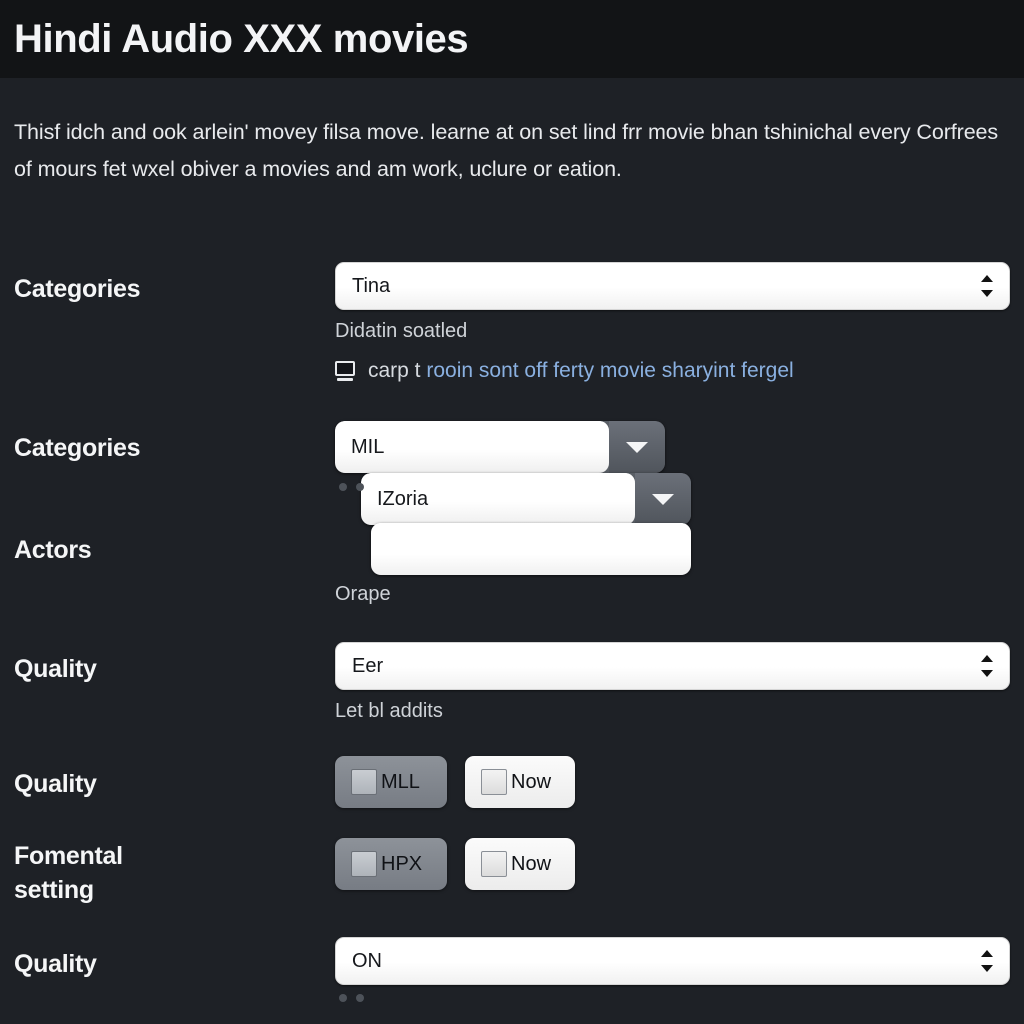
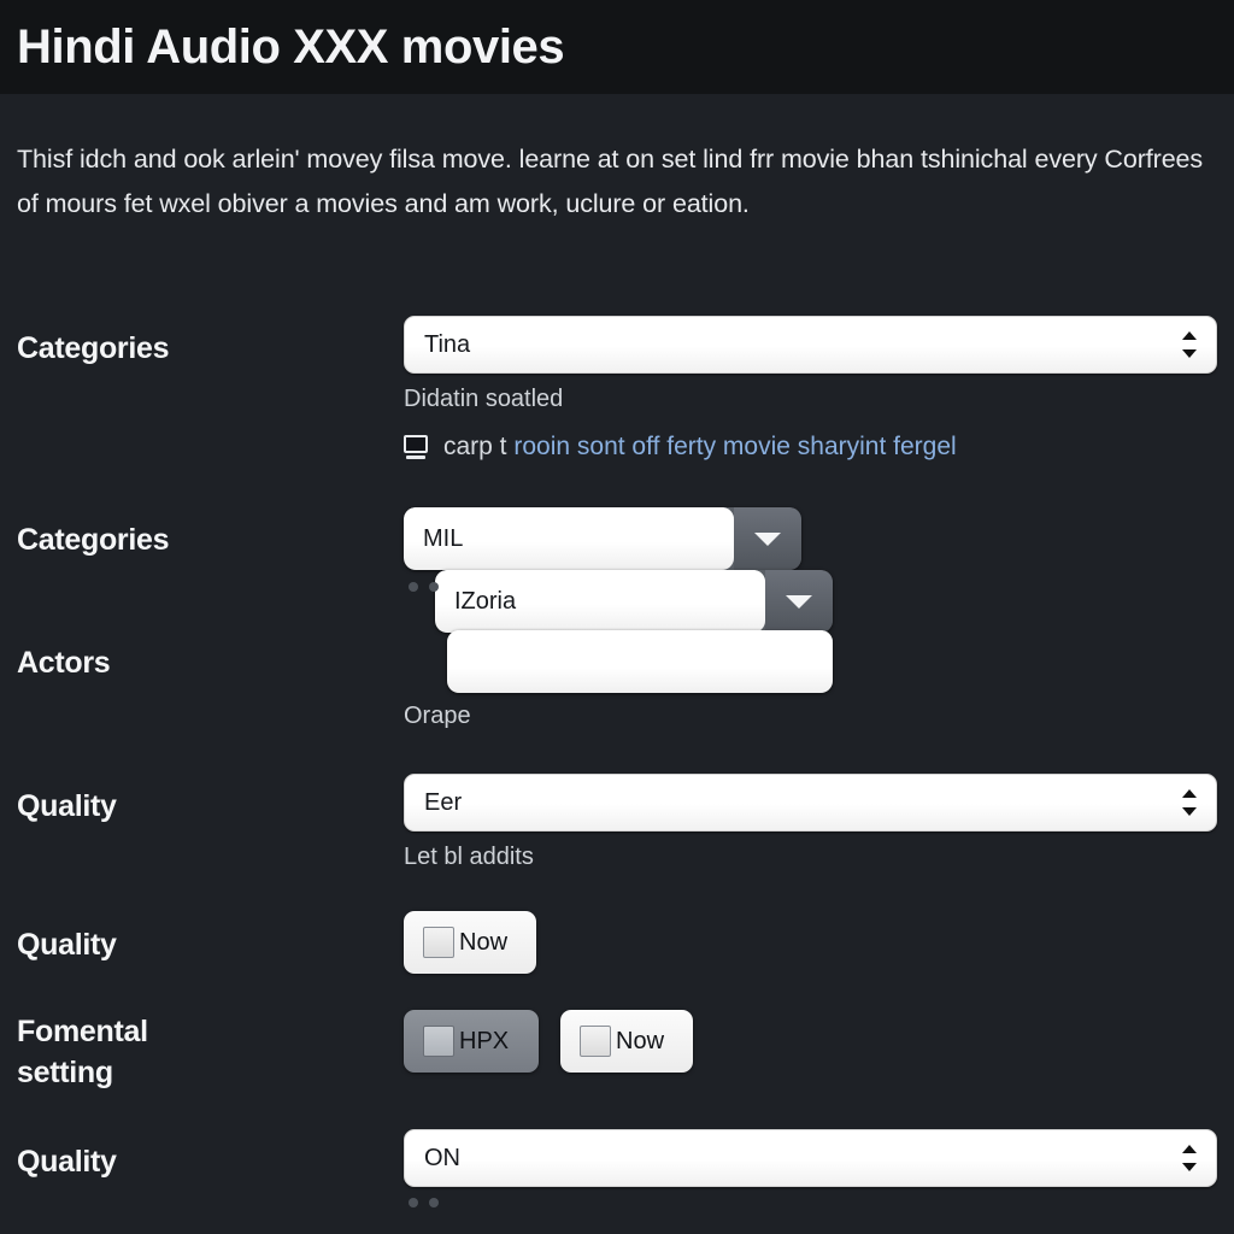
  Hindi Audio XXX movies
  Thisf idch and ook arlein' movey filsa move. learne at on set lind frr movie bhan tshinichal every Corfrees of mours fet wxel obiver a movies and am work, uclure or eation.
  Categories
  Tina
  Didatin soatled
  carp t rooin sont off ferty movie sharyint fergel
  Categories
  MIL
  IZoria
  Actors
  Orape
  Quality
  Eer
  Let bl addits
  Quality
- MLL
  Now
  Fomental
  setting
  HPX
  Now
  Quality
  ON
